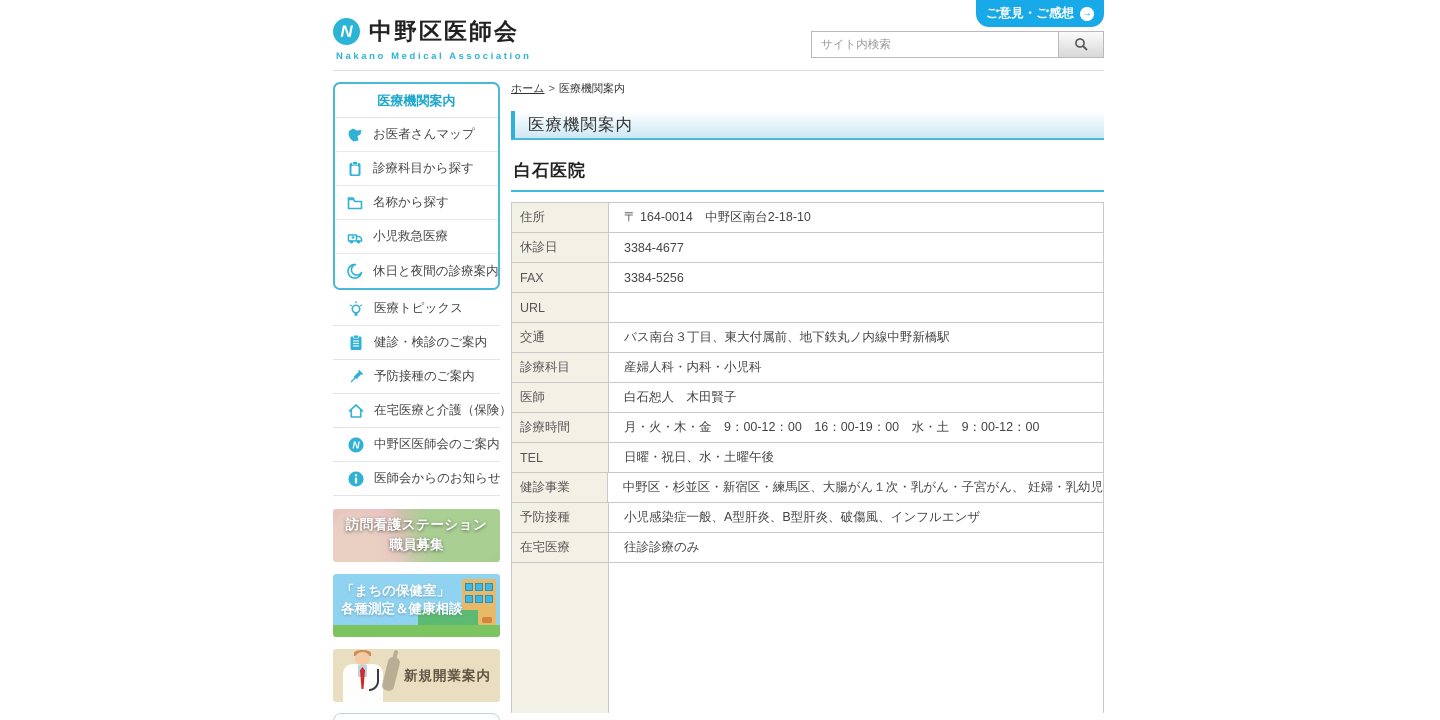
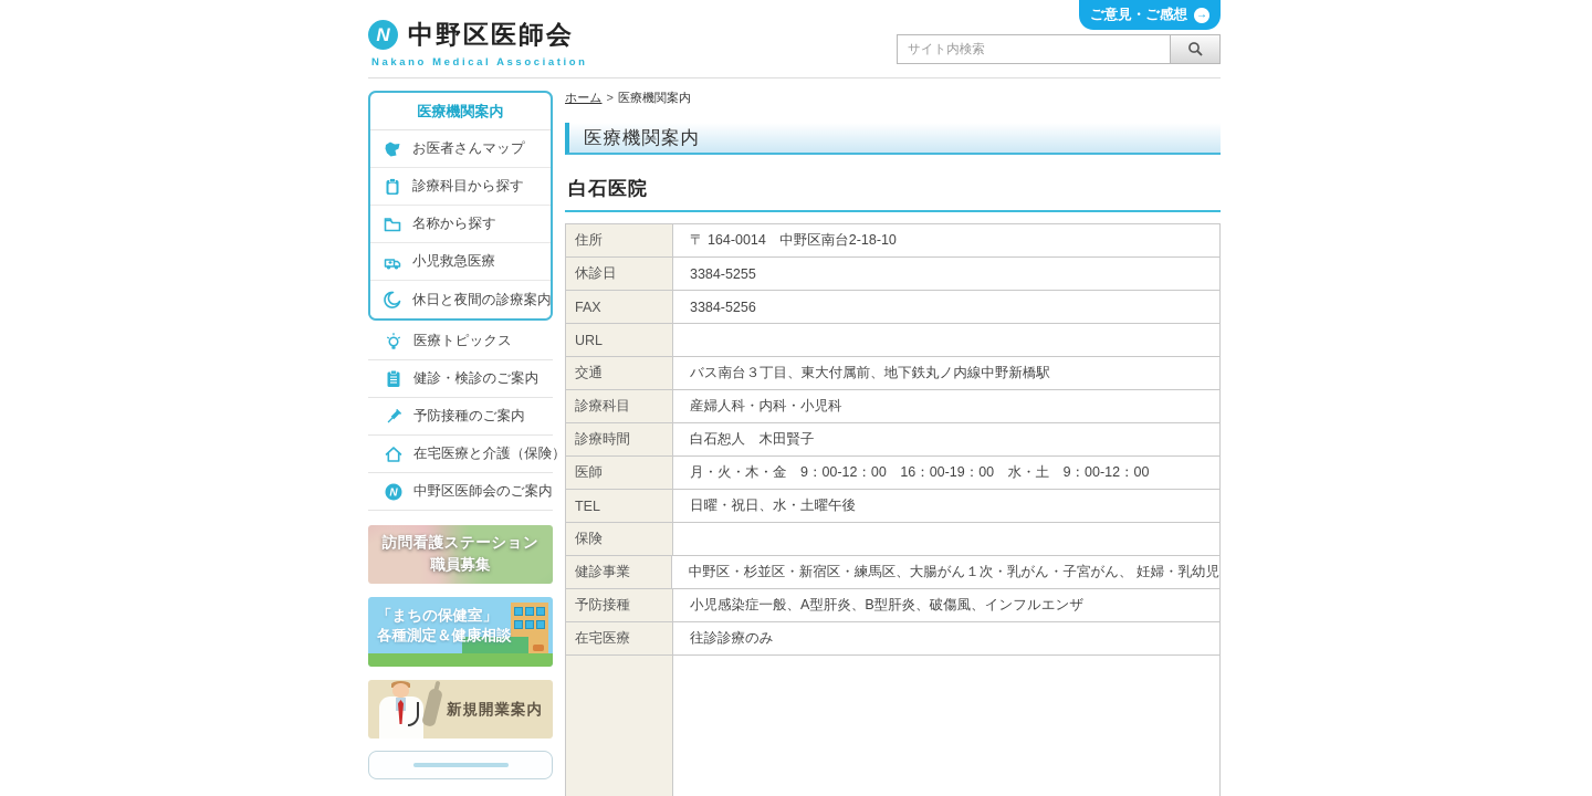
  N
  中野区医師会
  Nakano Medical Association
  ご意見・ご感想
  →
  サイト内検索
  医療機関案内
  お医者さんマップ
  診療科目から探す
  名称から探す
  小児救急医療
  休日と夜間の診療案内
  医療トピックス
  健診・検診のご案内
  予防接種のご案内
  在宅医療と介護（保険）
  N
  中野区医師会のご案内
- 医師会からのお知らせ
  訪問看護ステーション
  職員募集
  「まちの保健室」
  各種測定＆健康相談
  新規開業案内
  ホーム > 医療機関案内
  医療機関案内
  白石医院
  住所
  〒 164-0014 中野区南台2-18-10
  休診日
- 3384-4677
+ 3384-5255
  FAX
  3384-5256
  URL
  交通
  バス南台３丁目、東大付属前、地下鉄丸ノ内線中野新橋駅
  診療科目
  産婦人科・内科・小児科
- 医師
+ 診療時間
  白石恕人 木田賢子
- 診療時間
+ 医師
  月・火・木・金 9：00-12：00 16：00-19：00 水・土 9：00-12：00
  TEL
  日曜・祝日、水・土曜午後
+ 保険
  健診事業
  中野区・杉並区・新宿区・練馬区、大腸がん１次・乳がん・子宮がん、 妊婦・乳幼児
  予防接種
  小児感染症一般、A型肝炎、B型肝炎、破傷風、インフルエンザ
  在宅医療
  往診診療のみ
